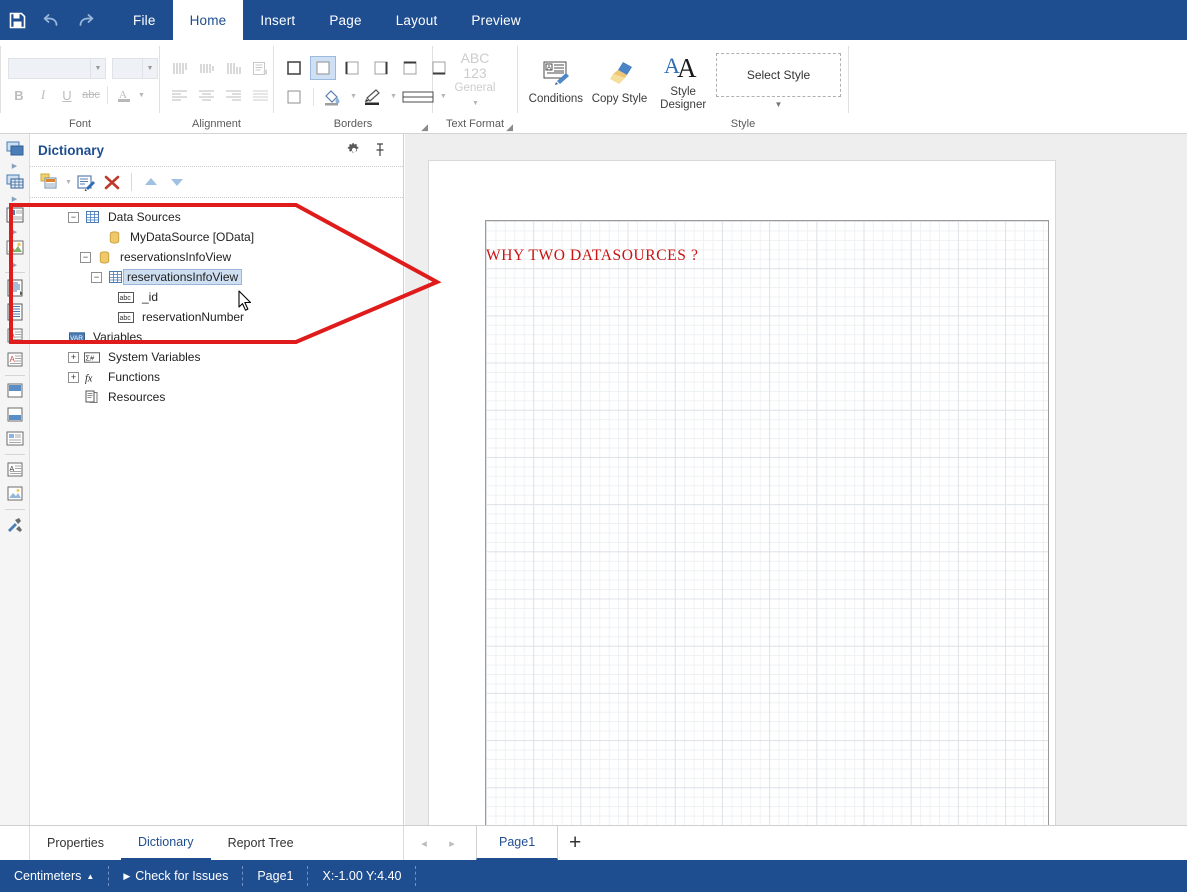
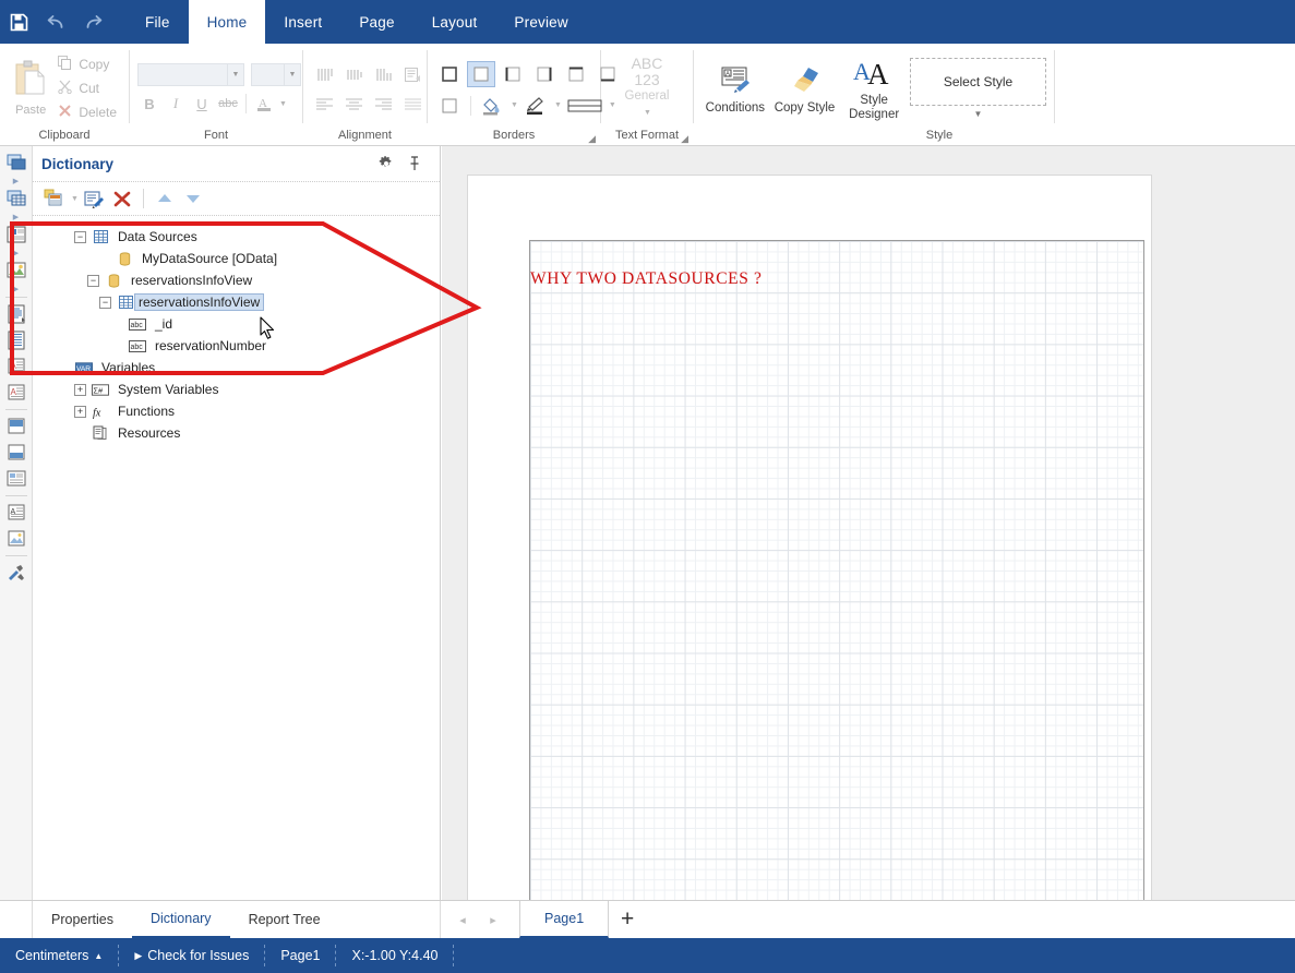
  File
  Home
  Insert
  Page
  Layout
  Preview
+ Paste
+ Copy
+ Cut
+ Delete
+ Clipboard
  B
  I
  U
  abc
  A
  Font
  Alignment
  Borders
  ◢
  ABC
  123
  General
  Text Format
  ◢
  Conditions
  Copy Style
  A
  A
  Style
  Designer
  Select Style
  ▼
  Style
  A
  Dictionary
  −
  Data Sources
  MyDataSource [OData]
  −
  reservationsInfoView
  −
  reservationsInfoView
  _id
  reservationNumber
  Variables
  +
  Σ#
  System Variables
  +
  fx
  Functions
  Resources
  WHY TWO DATASOURCES ?
  Properties
  Dictionary
  Report Tree
  ◂
  ▸
  Page1
  +
  Centimeters
  ▲
  ▶
  Check for Issues
  Page1
  X:-1.00 Y:4.40
